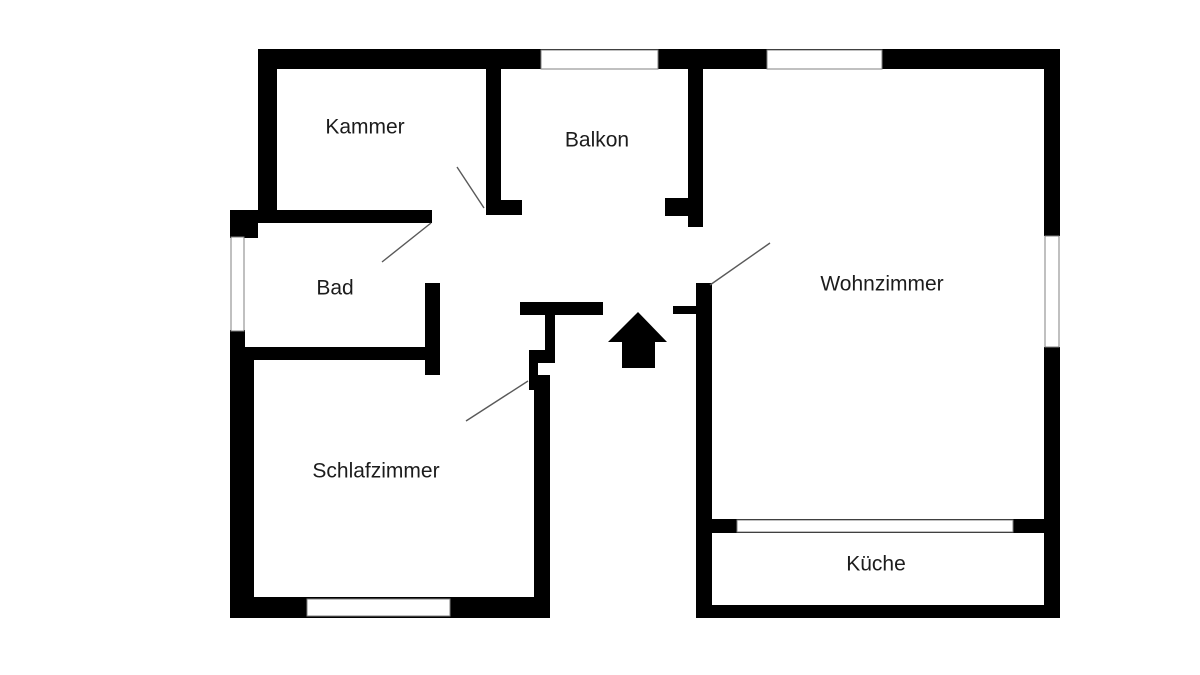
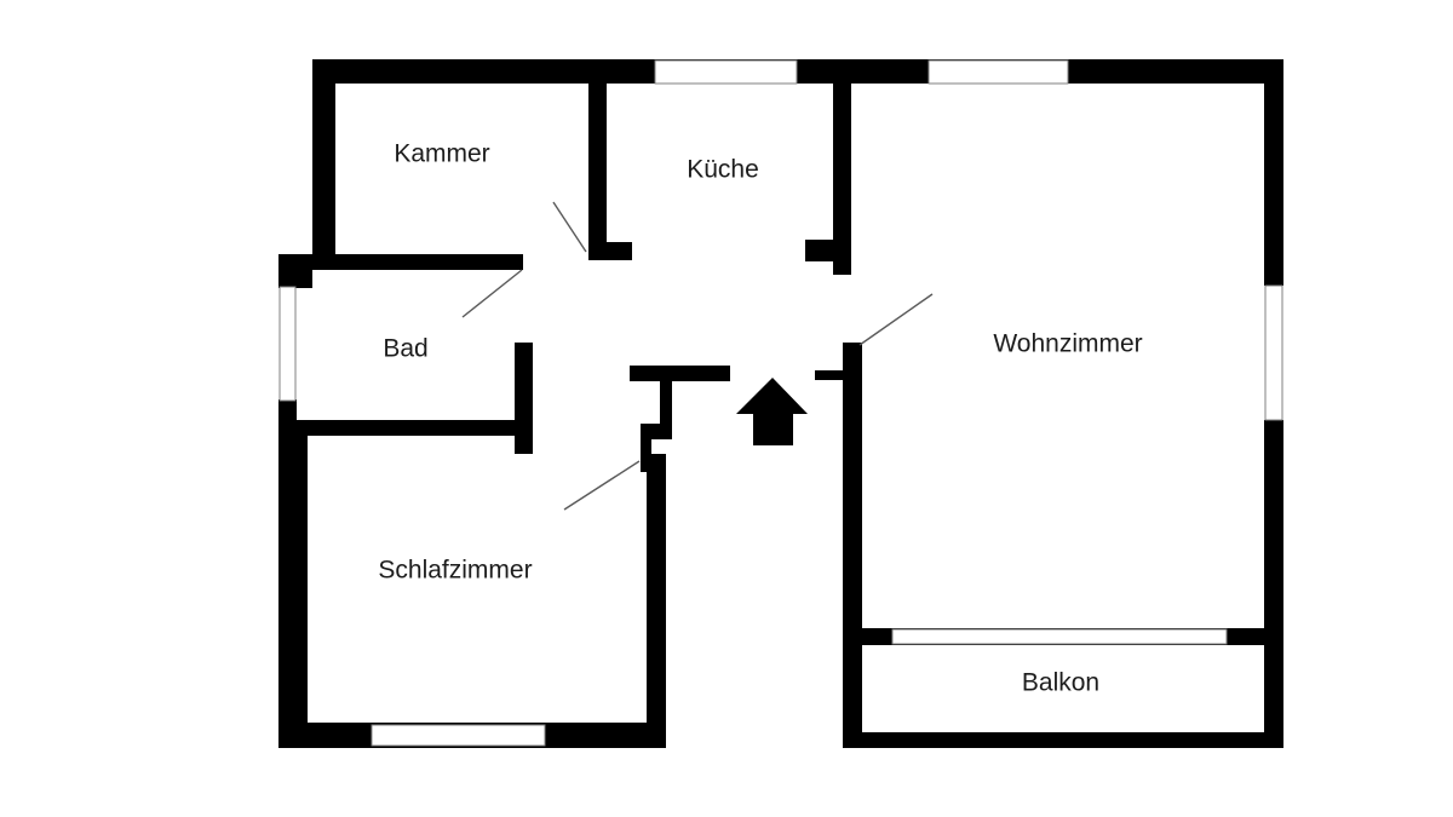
  Kammer
- Balkon
+ Küche
  Wohnzimmer
  Bad
  Schlafzimmer
- Küche
+ Balkon
